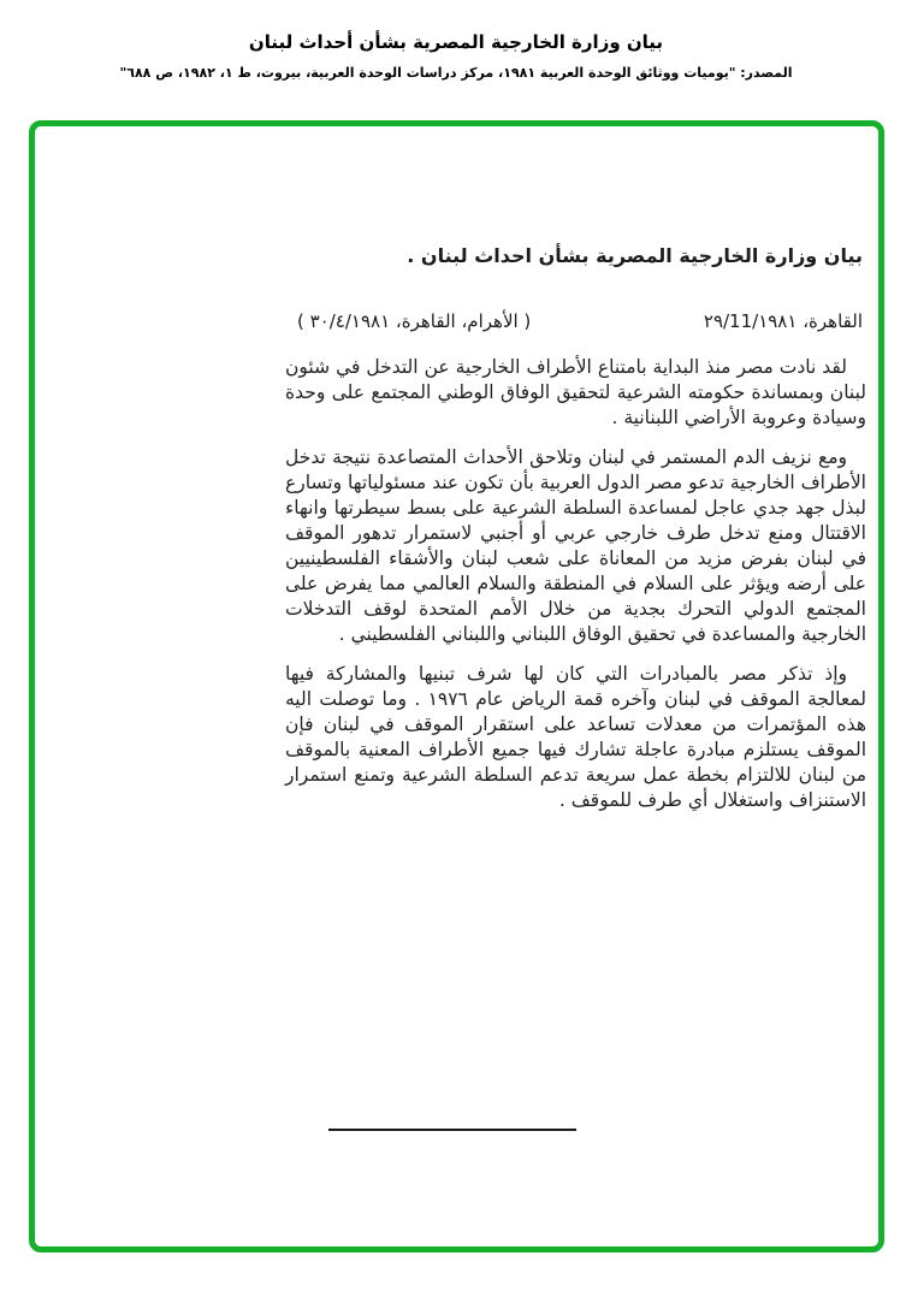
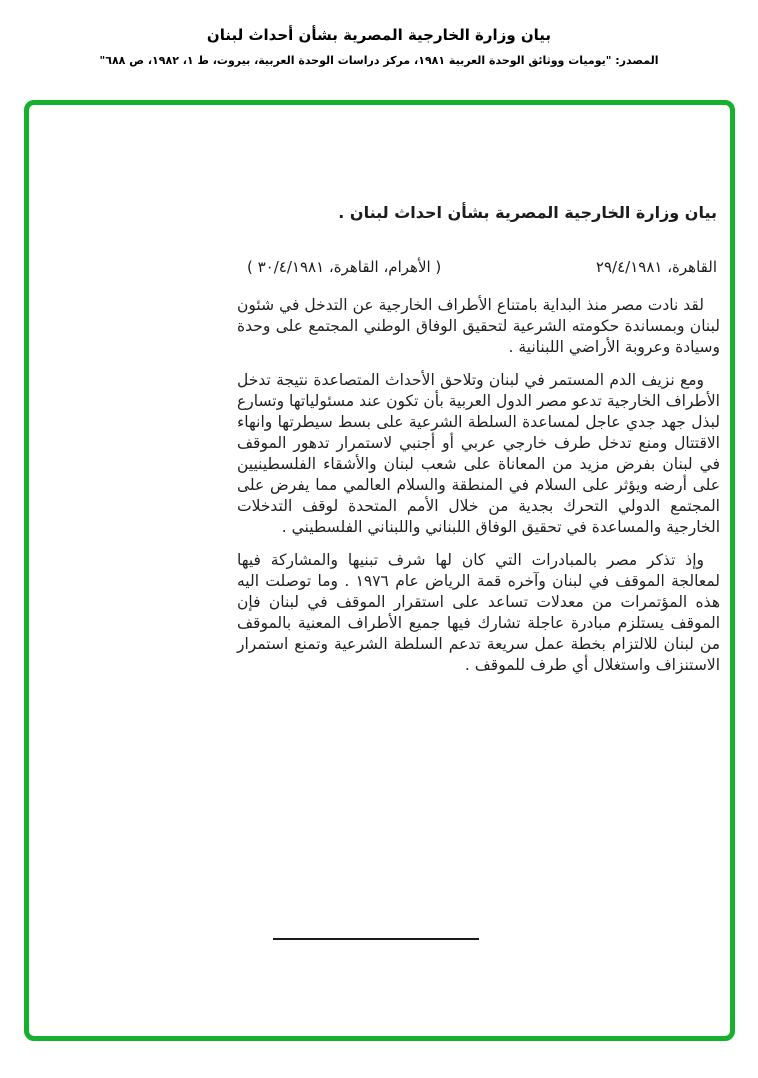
  بيان وزارة الخارجية المصرية بشأن أحداث لبنان
  المصدر: "يوميات ووثائق الوحدة العربية ١٩٨١، مركز دراسات الوحدة العربية، بيروت، ط ١، ١٩٨٢، ص ٦٨٨"
  بيان وزارة الخارجية المصرية بشأن احداث لبنان .
- القاهرة، ٢٩/11/١٩٨١
+ القاهرة، ٢٩/٤/١٩٨١
  ( الأهرام، القاهرة، ٣٠/٤/١٩٨١ )
  لقد نادت مصر منذ البداية بامتناع الأطراف الخارجية عن التدخل في شئون لبنان وبمساندة حكومته الشرعية لتحقيق الوفاق الوطني المجتمع على وحدة وسيادة وعروبة الأراضي اللبنانية .
  ومع نزيف الدم المستمر في لبنان وتلاحق الأحداث المتصاعدة نتيجة تدخل الأطراف الخارجية تدعو مصر الدول العربية بأن تكون عند مسئولياتها وتسارع لبذل جهد جدي عاجل لمساعدة السلطة الشرعية على بسط سيطرتها وانهاء الاقتتال ومنع تدخل طرف خارجي عربي أو أجنبي لاستمرار تدهور الموقف في لبنان بفرض مزيد من المعاناة على شعب لبنان والأشقاء الفلسطينيين على أرضه ويؤثر على السلام في المنطقة والسلام العالمي مما يفرض على المجتمع الدولي التحرك بجدية من خلال الأمم المتحدة لوقف التدخلات الخارجية والمساعدة في تحقيق الوفاق اللبناني واللبناني الفلسطيني .
  وإذ تذكر مصر بالمبادرات التي كان لها شرف تبنيها والمشاركة فيها لمعالجة الموقف في لبنان وآخره قمة الرياض عام ١٩٧٦ . وما توصلت اليه هذه المؤتمرات من معدلات تساعد على استقرار الموقف في لبنان فإن الموقف يستلزم مبادرة عاجلة تشارك فيها جميع الأطراف المعنية بالموقف من لبنان للالتزام بخطة عمل سريعة تدعم السلطة الشرعية وتمنع استمرار الاستنزاف واستغلال أي طرف للموقف .
